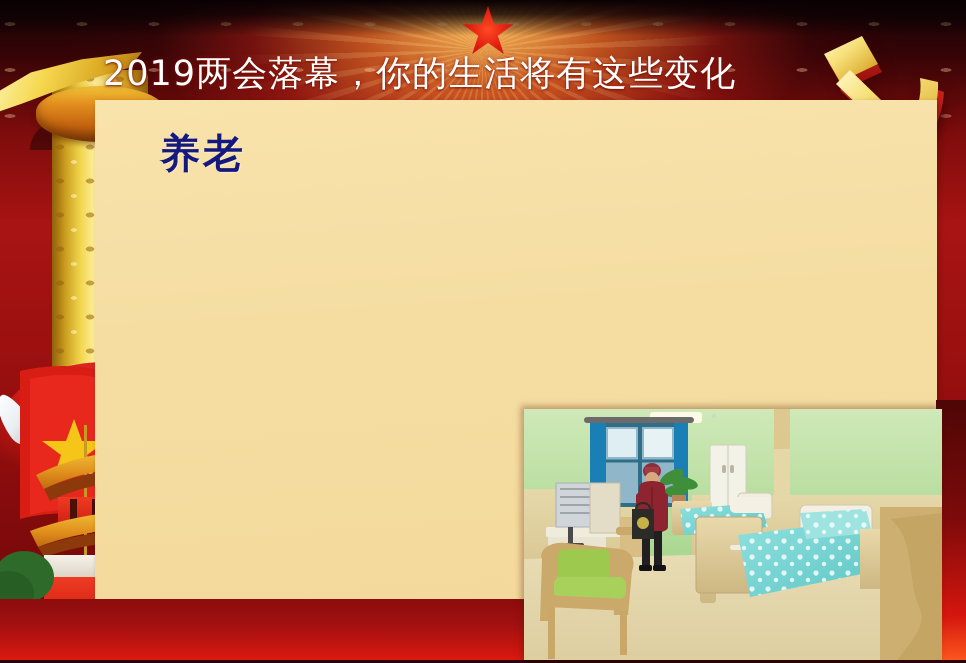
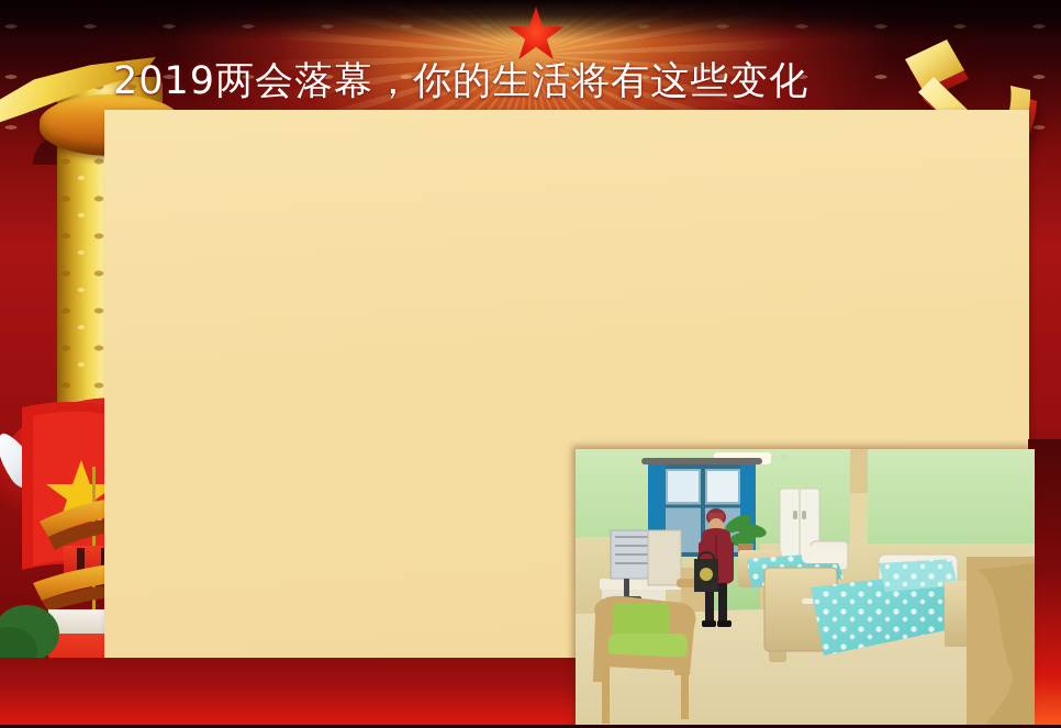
  2019两会落幕，你的生活将有这些变化
- 养老
